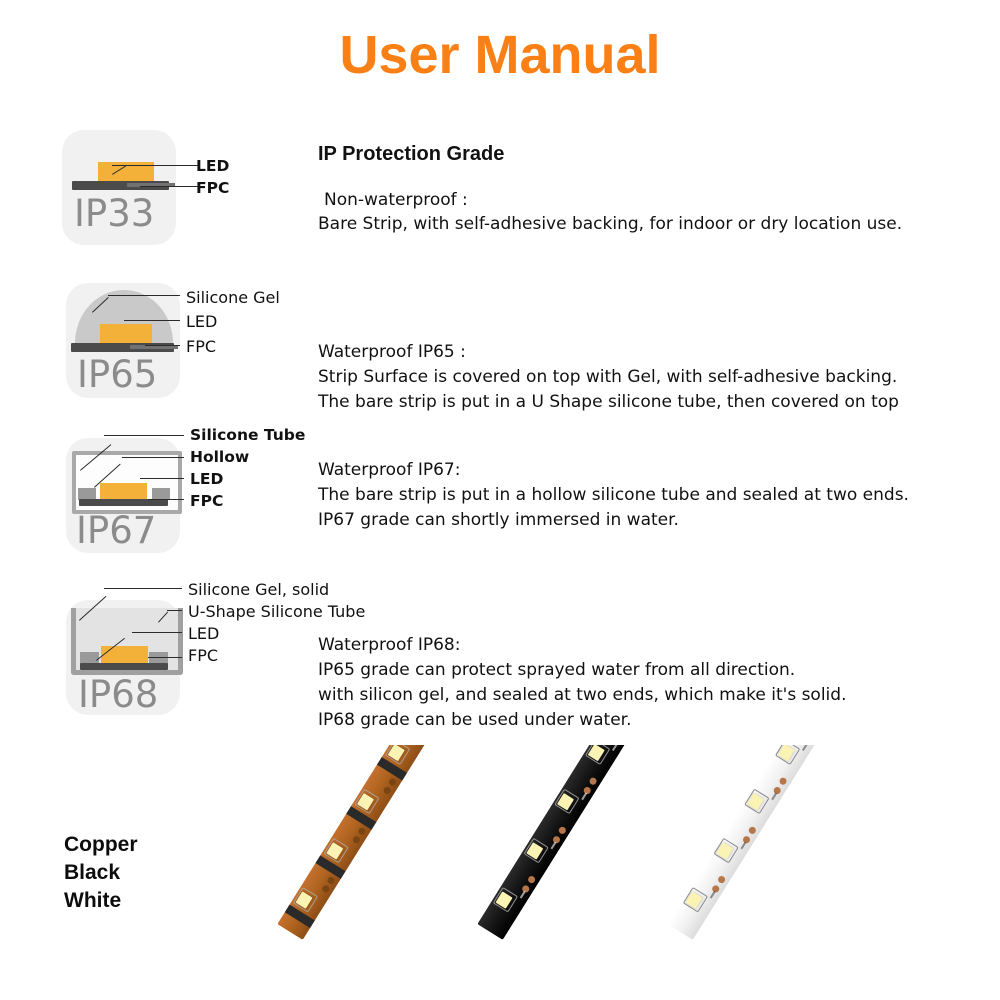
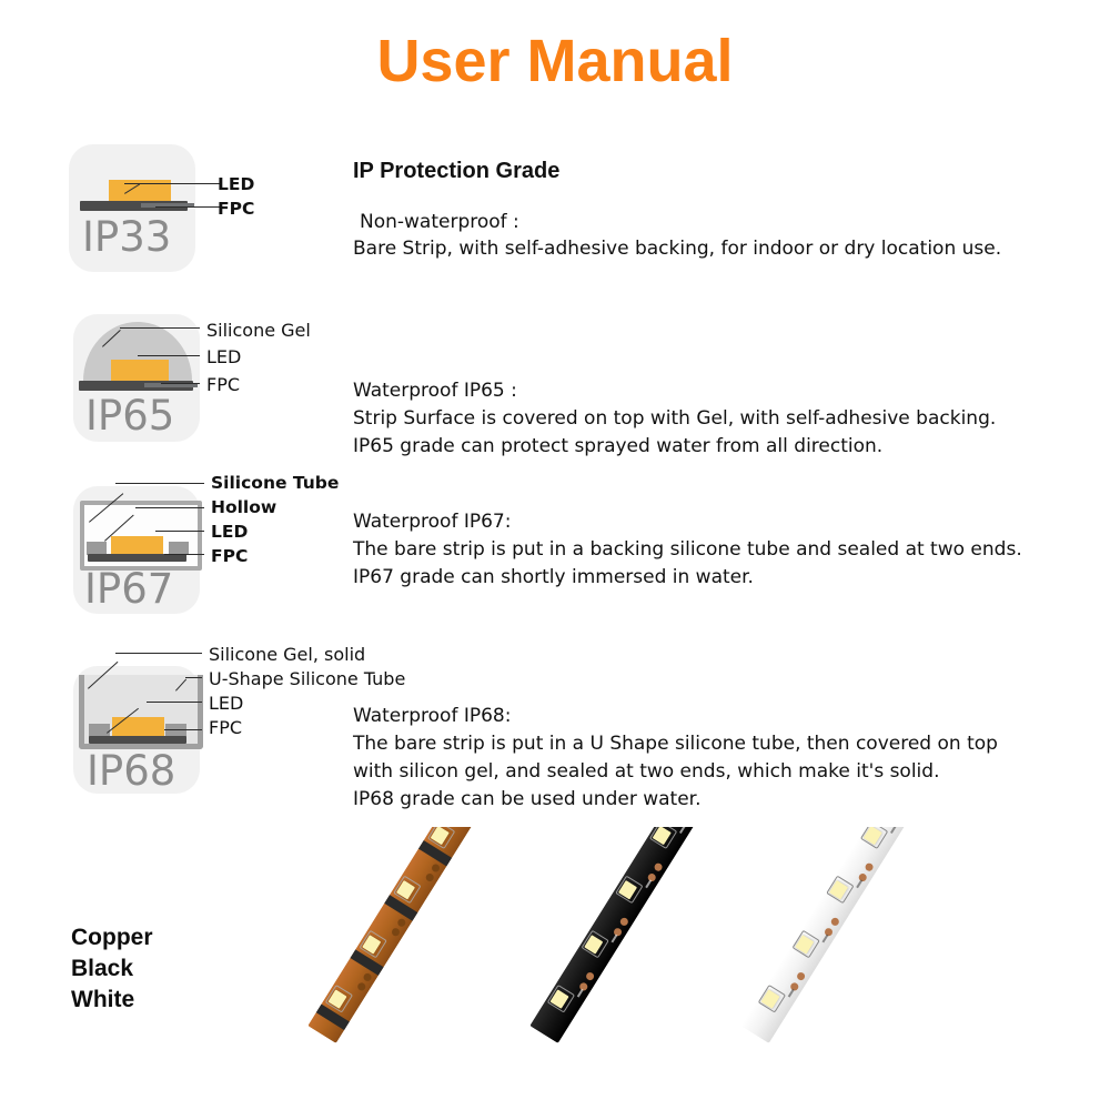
  User Manual
  IP33
  LED
  FPC
  IP Protection Grade
  Non-waterproof :
  Bare Strip, with self-adhesive backing, for indoor or dry location use.
  IP65
  Silicone Gel
  LED
  FPC
  Waterproof IP65 :
  Strip Surface is covered on top with Gel, with self-adhesive backing.
- The bare strip is put in a U Shape silicone tube, then covered on top
+ IP65 grade can protect sprayed water from all direction.
  IP67
  Silicone Tube
  Hollow
  LED
  FPC
  Waterproof IP67:
- The bare strip is put in a hollow silicone tube and sealed at two ends.
+ The bare strip is put in a backing silicone tube and sealed at two ends.
  IP67 grade can shortly immersed in water.
  IP68
  Silicone Gel, solid
  U-Shape Silicone Tube
  LED
  FPC
  Waterproof IP68:
- IP65 grade can protect sprayed water from all direction.
+ The bare strip is put in a U Shape silicone tube, then covered on top
  with silicon gel, and sealed at two ends, which make it's solid.
  IP68 grade can be used under water.
  Copper
  Black
  White
